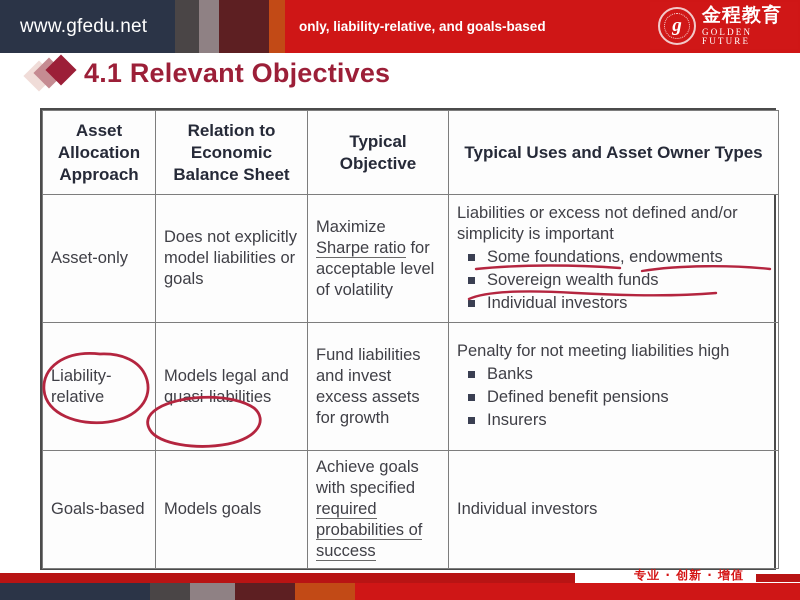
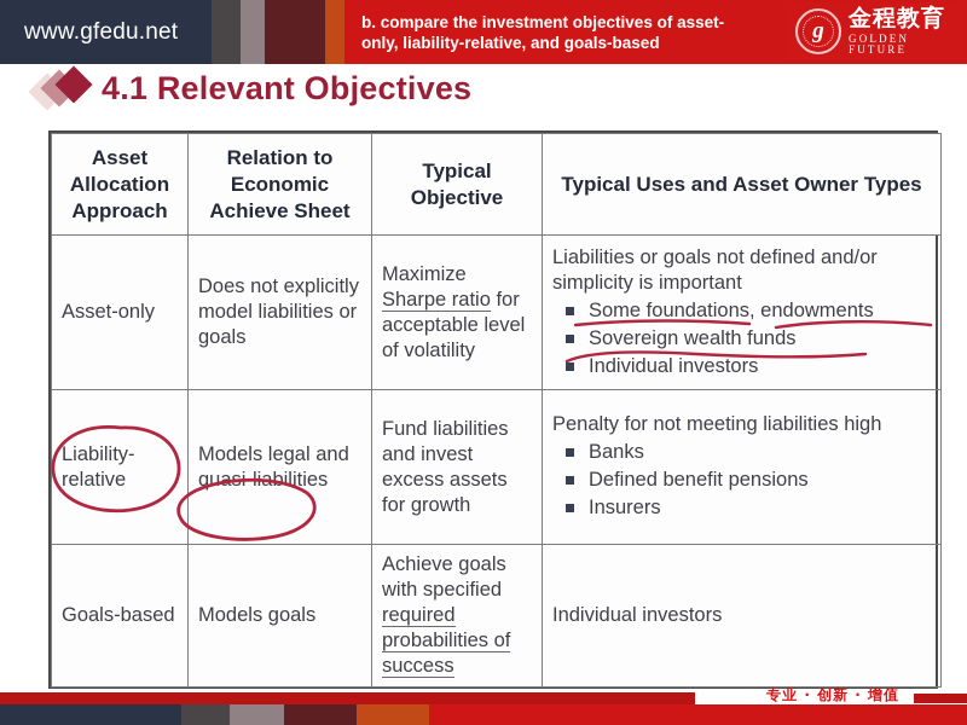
  www.gfedu.net
+ b. compare the investment objectives of asset-
  only, liability-relative, and goals-based
  g
  金程教育
  GOLDEN FUTURE
  4.1 Relevant Objectives
- Asset Allocation Approach	Relation to Economic Balance Sheet	Typical Objective	Typical Uses and Asset Owner Types
+ Asset Allocation Approach	Relation to Economic Achieve Sheet	Typical Objective	Typical Uses and Asset Owner Types
- Asset-only	Does not explicitly model liabilities or goals	Maximize Sharpe ratio for acceptable level of volatility	Liabilities or excess not defined and/or simplicity is important Some foundations, endowments Sovereign wealth funds Individual investors
+ Asset-only	Does not explicitly model liabilities or goals	Maximize Sharpe ratio for acceptable level of volatility	Liabilities or goals not defined and/or simplicity is important Some foundations, endowments Sovereign wealth funds Individual investors
  Liability-relative	Models legal and quabilities	Fund liabilities and invest excess assets for growth	Penalty for not meeting liabilities high Banks Defined benefit pensions Insurers
  Goals-based	Models goals	Achieve goals with specified required probabilities of success	Individual investors
  专业 · 创新 · 增值
